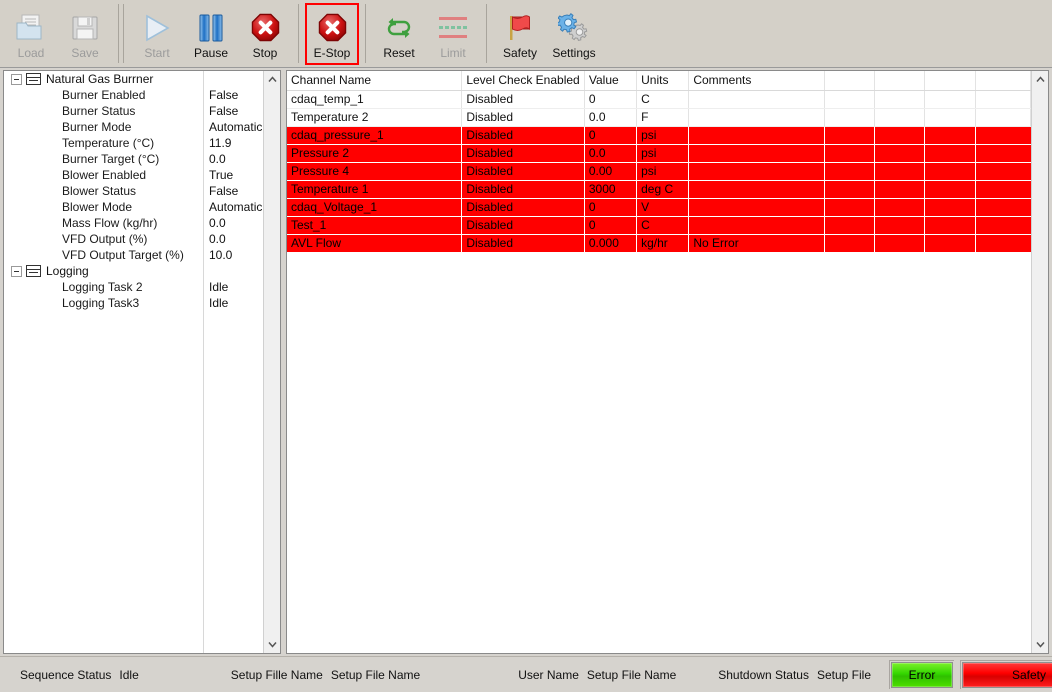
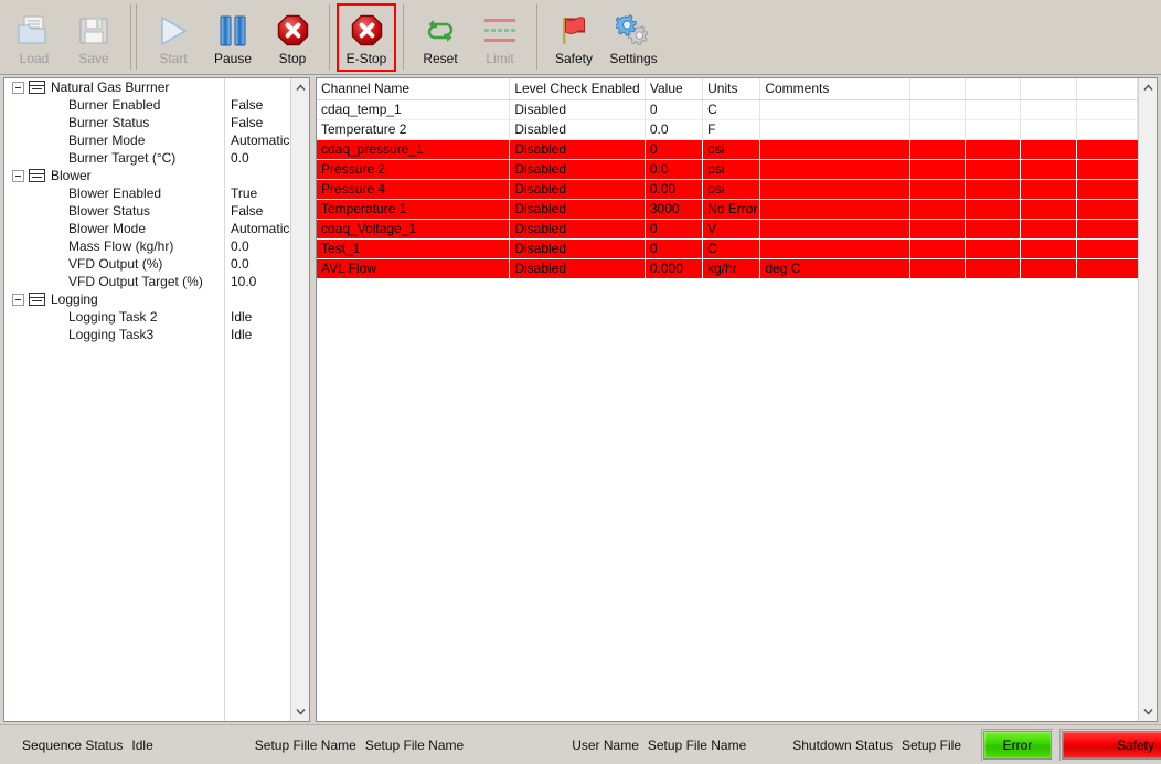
  Load
  Save
  Start
  Pause
  Stop
  E-Stop
  Reset
  Limit
  Safety
  Settings
  Natural Gas Burrner
  Burner Enabled
  False
  Burner Status
  False
  Burner Mode
  Automatic
- Temperature (°C)
- 11.9
  Burner Target (°C)
  0.0
+ Blower
  Blower Enabled
  True
  Blower Status
  False
  Blower Mode
  Automatic
  Mass Flow (kg/hr)
  0.0
  VFD Output (%)
  0.0
  VFD Output Target (%)
  10.0
  Logging
  Logging Task 2
  Idle
  Logging Task3
  Idle
  Channel Name	Level Check Enabled	Value	Units	Comments
  cdaq_temp_1	Disabled	0	C
  Temperature 2	Disabled	0.0	F
  cdaq_pressure_1	Disabled	0	psi
  Pressure 2	Disabled	0.0	psi
  Pressure 4	Disabled	0.00	psi
- Temperature 1	Disabled	3000	deg C
+ Temperature 1	Disabled	3000	No Error
  cdaq_Voltage_1	Disabled	0	V
  Test_1	Disabled	0	C
- AVL Flow	Disabled	0.000	kg/hr	No Error
+ AVL Flow	Disabled	0.000	kg/hr	deg C
  Sequence Status
  Idle
  Setup Fille Name
  Setup File Name
  User Name
  Setup File Name
  Shutdown Status
  Setup File
  Error
  Safety
